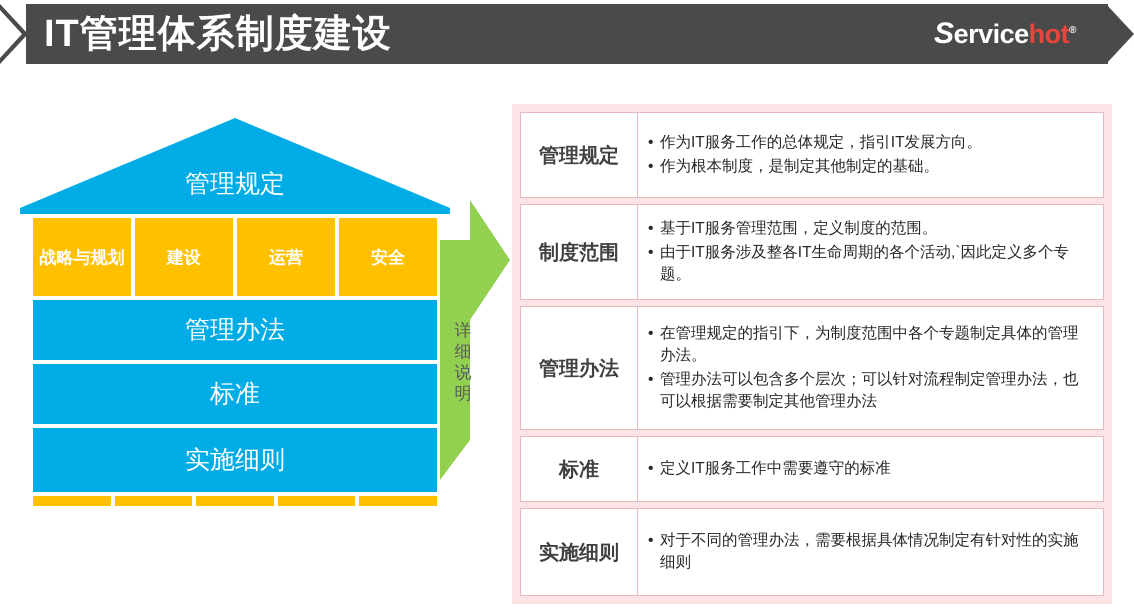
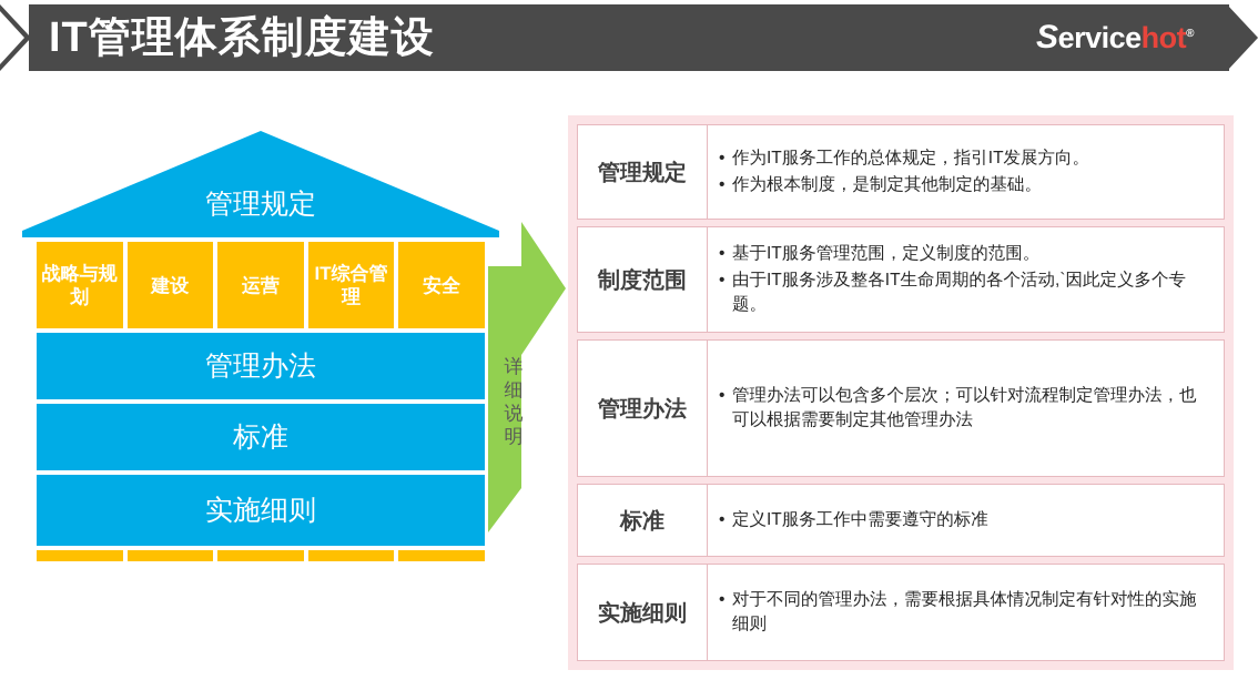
  IT管理体系制度建设
  Servicehot®
  管理规定
  战略与规划
  建设
  运营
+ IT综合管理
  安全
  管理办法
  标准
  实施细则
  详细说明
  管理规定
  作为IT服务工作的总体规定，指引IT发展方向。
  作为根本制度，是制定其他制定的基础。
  制度范围
  基于IT服务管理范围，定义制度的范围。
  由于IT服务涉及整各IT生命周期的各个活动,`因此定义多个专题。
  管理办法
- 在管理规定的指引下，为制度范围中各个专题制定具体的管理办法。
  管理办法可以包含多个层次；可以针对流程制定管理办法，也可以根据需要制定其他管理办法
  标准
  定义IT服务工作中需要遵守的标准
  实施细则
  对于不同的管理办法，需要根据具体情况制定有针对性的实施细则
